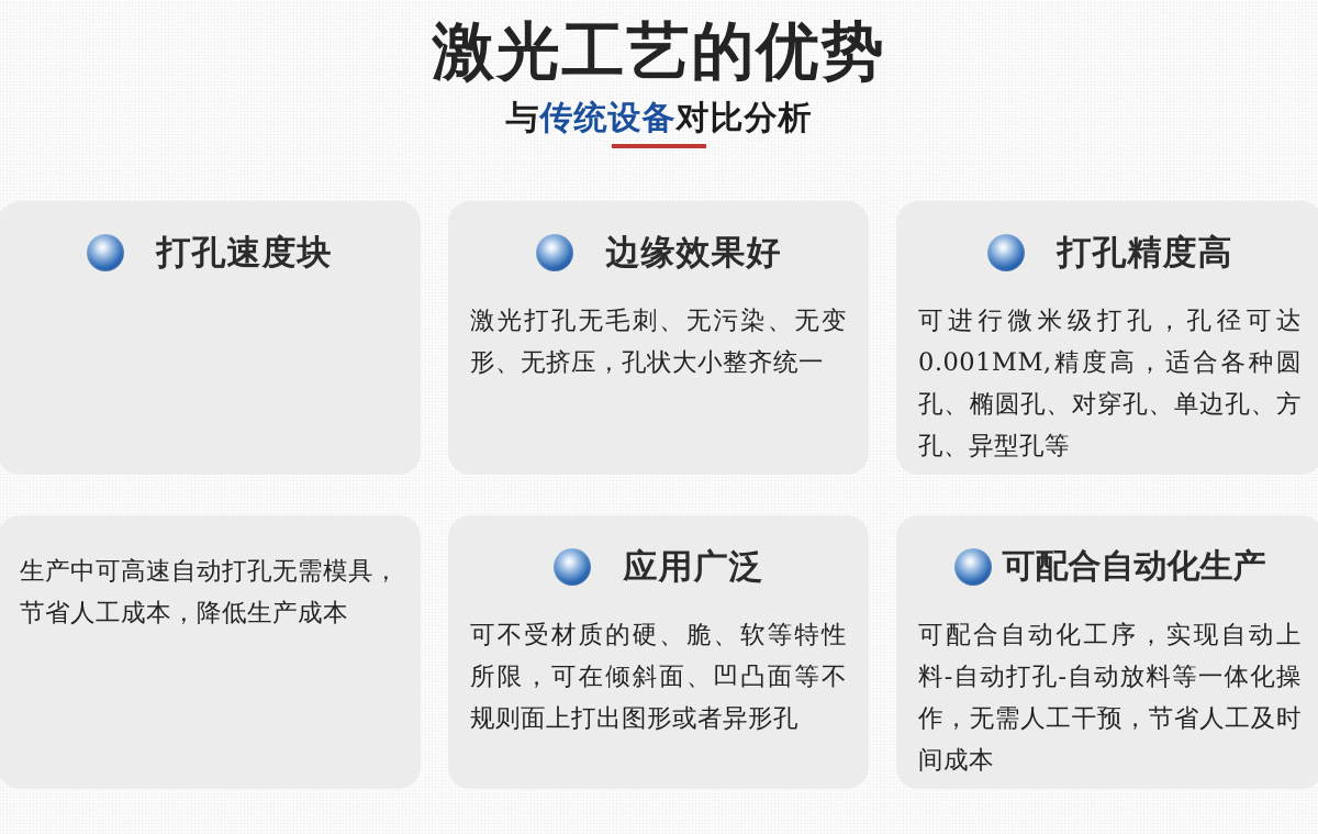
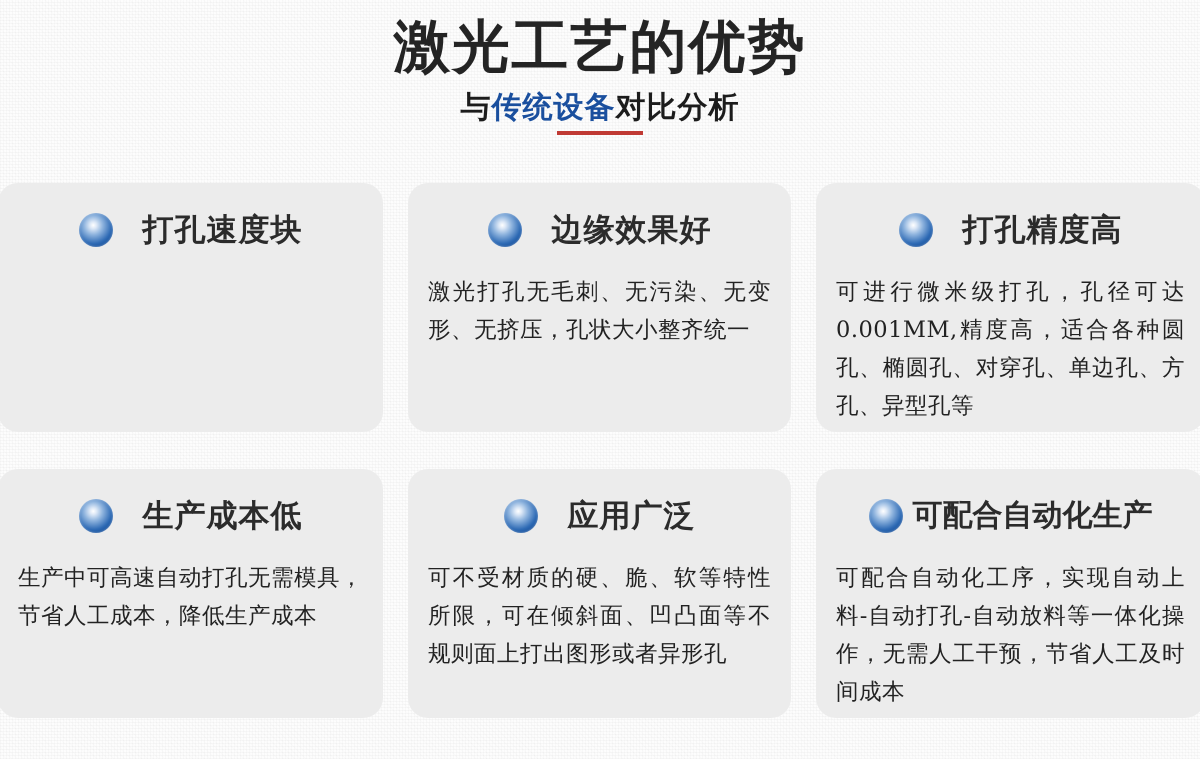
  激光工艺的优势
  与传统设备对比分析
  打孔速度块
  边缘效果好
  激光打孔无毛刺、无污染、无变形、无挤压，孔状大小整齐统一
  打孔精度高
  可进行微米级打孔，孔径可达0.001MM,精度高，适合各种圆孔、椭圆孔、对穿孔、单边孔、方孔、异型孔等
+ 生产成本低
  生产中可高速自动打孔无需模具，节省人工成本，降低生产成本
  应用广泛
  可不受材质的硬、脆、软等特性所限，可在倾斜面、凹凸面等不规则面上打出图形或者异形孔
  可配合自动化生产
  可配合自动化工序，实现自动上料-自动打孔-自动放料等一体化操作，无需人工干预，节省人工及时间成本
